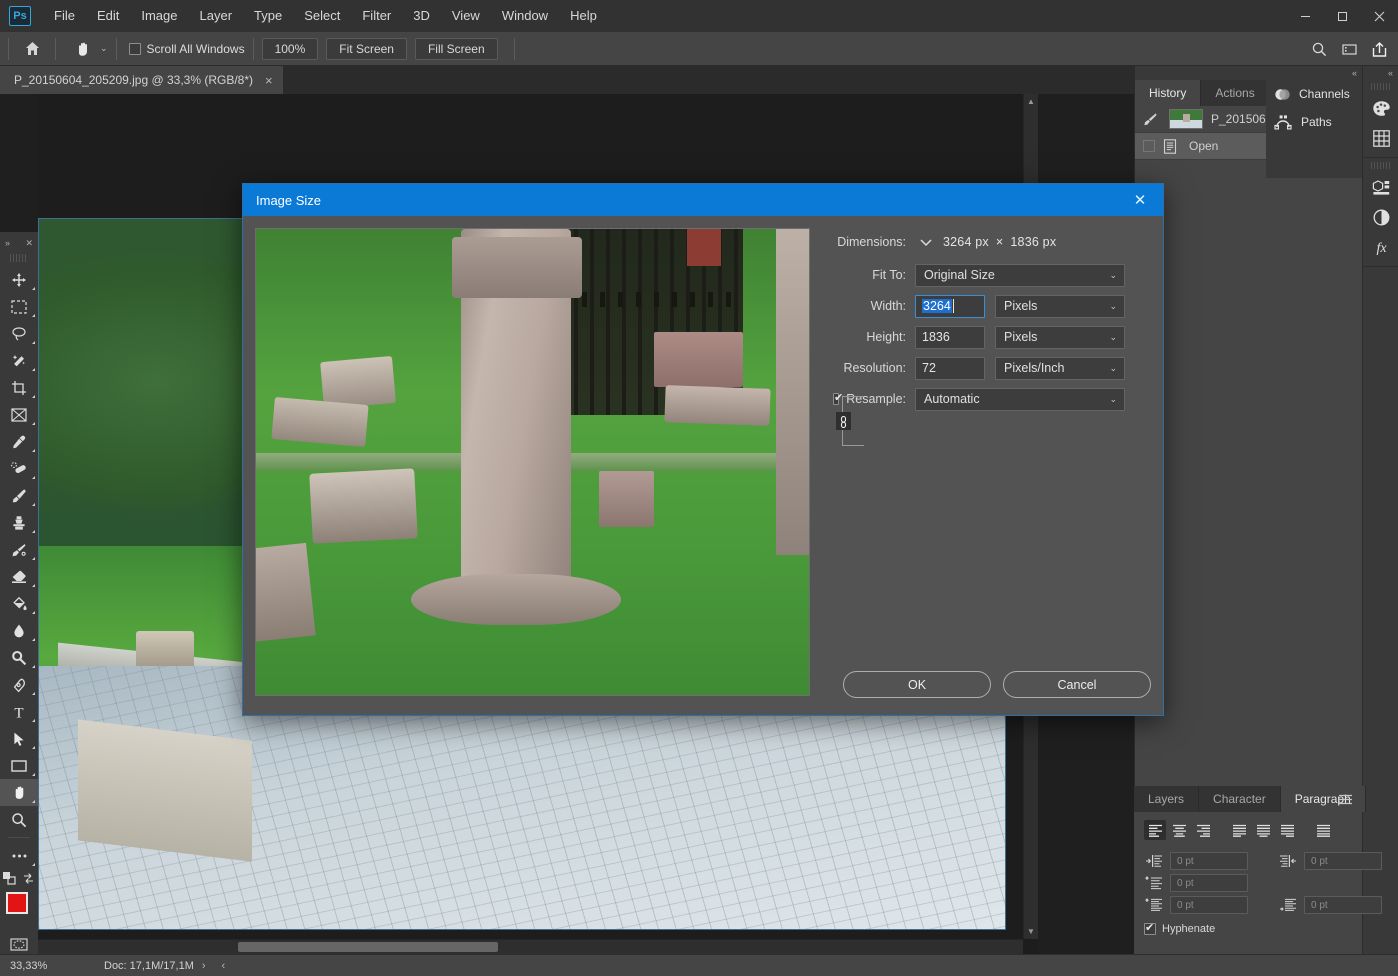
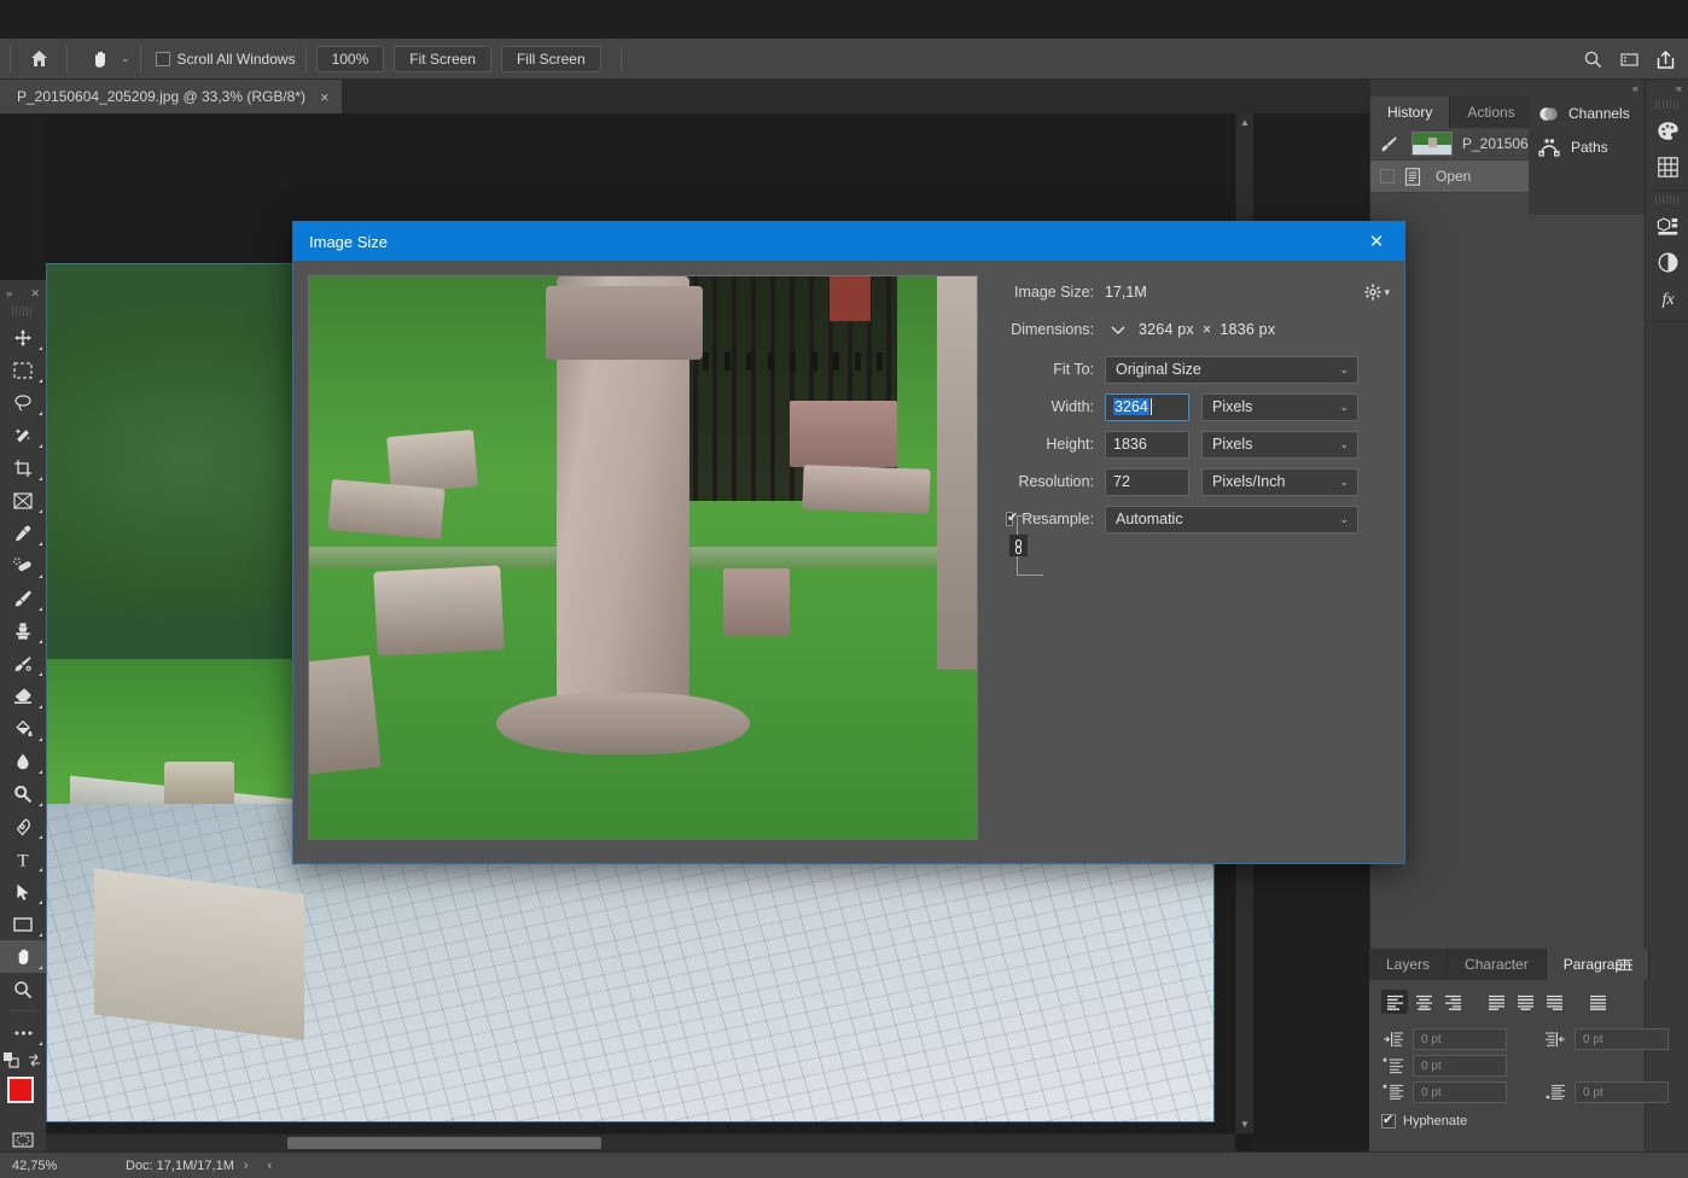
- Ps
- File
- Edit
- Image
- Layer
- Type
- Select
- Filter
- 3D
- View
- Window
- Help
  ⌄
  Scroll All Windows
  100%
  Fit Screen
  Fill Screen
  P_20150604_205209.jpg @ 33,3% (RGB/8*)
  ×
  »
  ✕
  T
  ▲
  ▼
  Image Size
  ✕
+ Image Size:
+ 17,1M
+ ▾
  Dimensions:
  3264 px
  ×
  1836 px
  Fit To:
  Original Size
  ⌄
  Width:
  3264
  Pixels
  ⌄
  Height:
  1836
  Pixels
  ⌄
  Resolution:
  72
  Pixels/Inch
  ⌄
  Resample:
  Automatic
  ⌄
- OK
- Cancel
  History
  Actions
  Open
  «
  Channels
  Paths
  «
  fx
  Layers
  Character
  Paragra
  0 pt
  0 pt
  0 pt
  0 pt
  0 pt
  Hyphenate
- 33,33%
+ 42,75%
  Doc: 17,1M/17,1M
  ›
  ‹
